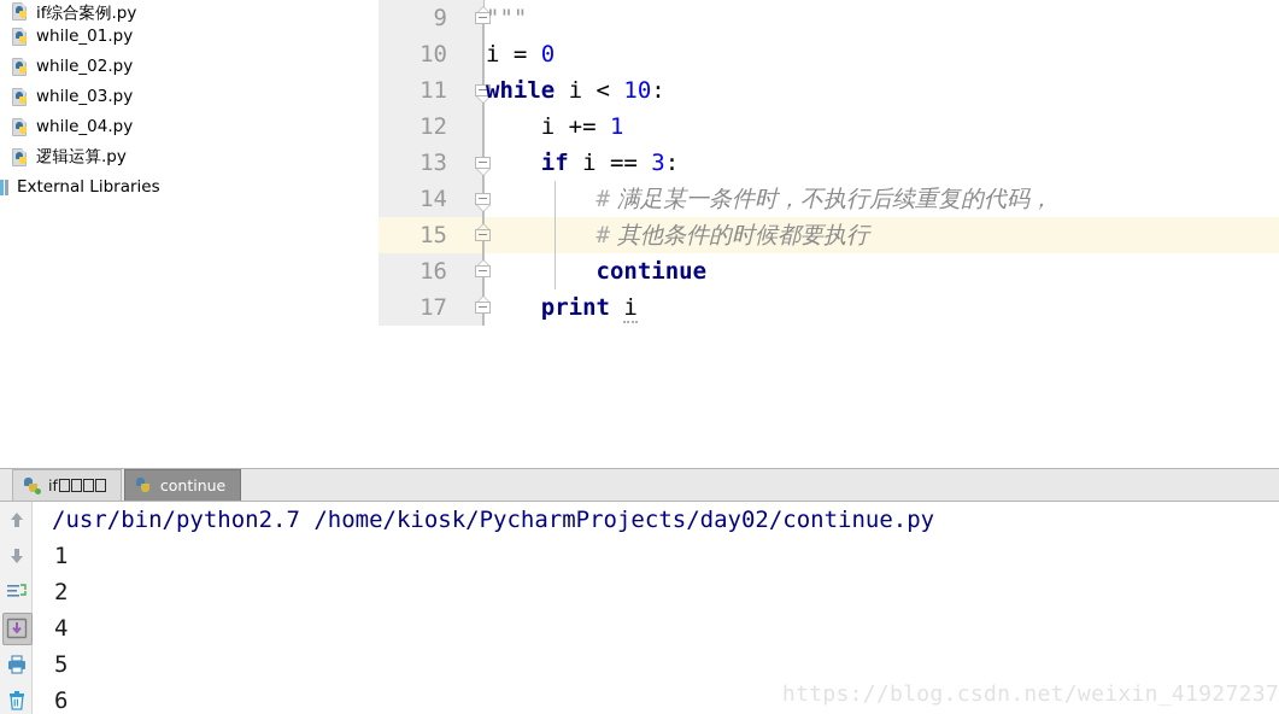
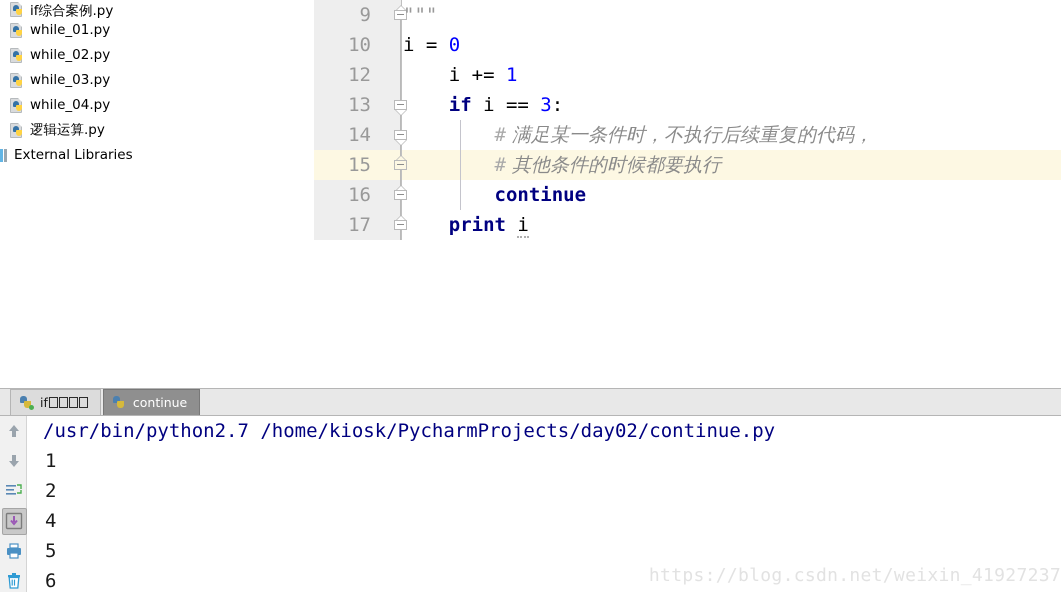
  if综合案例.py
  while_01.py
  while_02.py
  while_03.py
  while_04.py
  逻辑运算.py
  External Libraries
  9
  """
  10
  i = 0
- 11
- while i < 10:
  12
  i += 1
  13
  if i == 3:
  14
  # 满足某一条件时，不执行后续重复的代码，
  15
  # 其他条件的时候都要执行
  16
  continue
  17
  print i
  if
  continue
  /usr/bin/python2.7 /home/kiosk/PycharmProjects/day02/continue.py
  1
  2
  4
  5
  6
  https://blog.csdn.net/weixin_41927237
